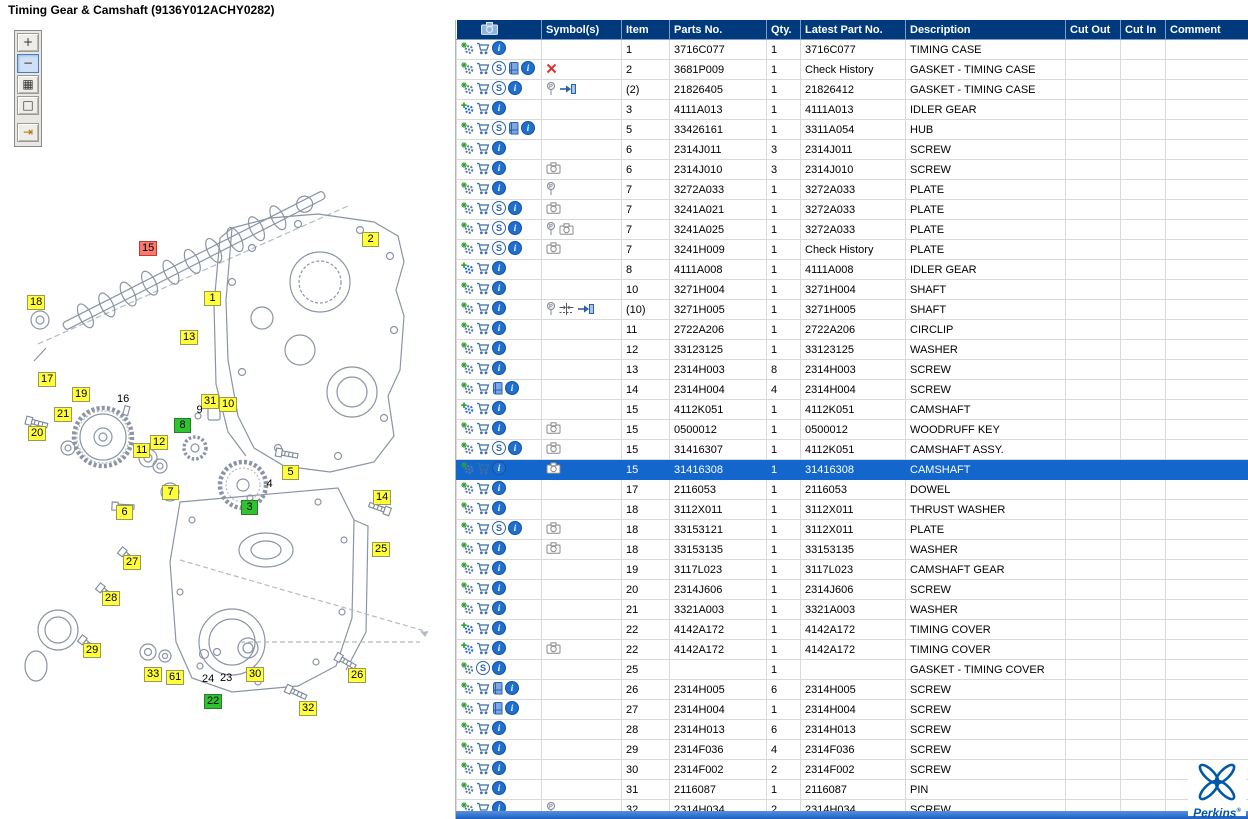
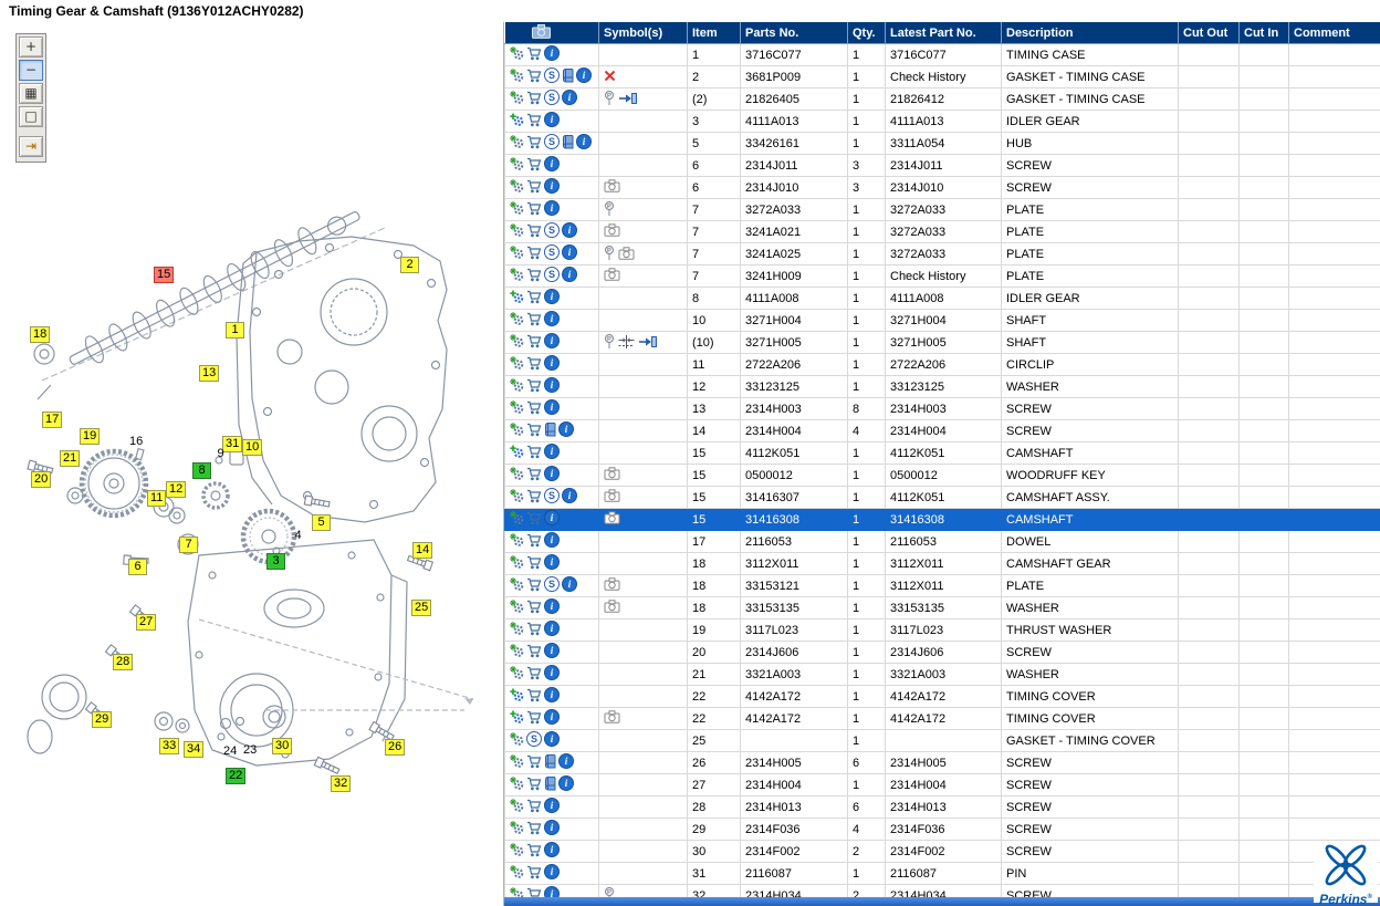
  Timing Gear & Camshaft (9136Y012ACHY0282)
  +
  −
  ▦
  □
  ⇥
  15
  2
  18
  1
  13
  17
  19
  21
  16
  31
  10
  9
  20
  8
  12
  11
  7
  3
  4
  5
  6
  14
  25
  27
  28
  29
  33
- 61
+ 34
  24
  23
  30
  22
  26
  32
  	Symbol(s)	Item	Parts No.	Qty.	Latest Part No.	Description	Cut Out	Cut In	Comment
  i		1	3716C077	1	3716C077	TIMING CASE
  S i		2	3681P009	1	Check History	GASKET - TIMING CASE
  S i		(2)	21826405	1	21826412	GASKET - TIMING CASE
  i		3	4111A013	1	4111A013	IDLER GEAR
  S i		5	33426161	1	3311A054	HUB
  i		6	2314J011	3	2314J011	SCREW
  i		6	2314J010	3	2314J010	SCREW
  i		7	3272A033	1	3272A033	PLATE
  S i		7	3241A021	1	3272A033	PLATE
  S i		7	3241A025	1	3272A033	PLATE
  S i		7	3241H009	1	Check History	PLATE
  i		8	4111A008	1	4111A008	IDLER GEAR
  i		10	3271H004	1	3271H004	SHAFT
  i		(10)	3271H005	1	3271H005	SHAFT
  i		11	2722A206	1	2722A206	CIRCLIP
  i		12	33123125	1	33123125	WASHER
  i		13	2314H003	8	2314H003	SCREW
  i		14	2314H004	4	2314H004	SCREW
  i		15	4112K051	1	4112K051	CAMSHAFT
  i		15	0500012	1	0500012	WOODRUFF KEY
  S i		15	31416307	1	4112K051	CAMSHAFT ASSY.
  i		15	31416308	1	31416308	CAMSHAFT
  i		17	2116053	1	2116053	DOWEL
- i		18	3112X011	1	3112X011	THRUST WASHER
+ i		18	3112X011	1	3112X011	CAMSHAFT GEAR
  S i		18	33153121	1	3112X011	PLATE
  i		18	33153135	1	33153135	WASHER
- i		19	3117L023	1	3117L023	CAMSHAFT GEAR
+ i		19	3117L023	1	3117L023	THRUST WASHER
  i		20	2314J606	1	2314J606	SCREW
  i		21	3321A003	1	3321A003	WASHER
  i		22	4142A172	1	4142A172	TIMING COVER
  i		22	4142A172	1	4142A172	TIMING COVER
  S i		25		1		GASKET - TIMING COVER
  i		26	2314H005	6	2314H005	SCREW
  i		27	2314H004	1	2314H004	SCREW
  i		28	2314H013	6	2314H013	SCREW
  i		29	2314F036	4	2314F036	SCREW
  i		30	2314F002	2	2314F002	SCREW
  i		31	2116087	1	2116087	PIN
  i		32	2314H034	2	2314H034	SCREW
  Perkins
